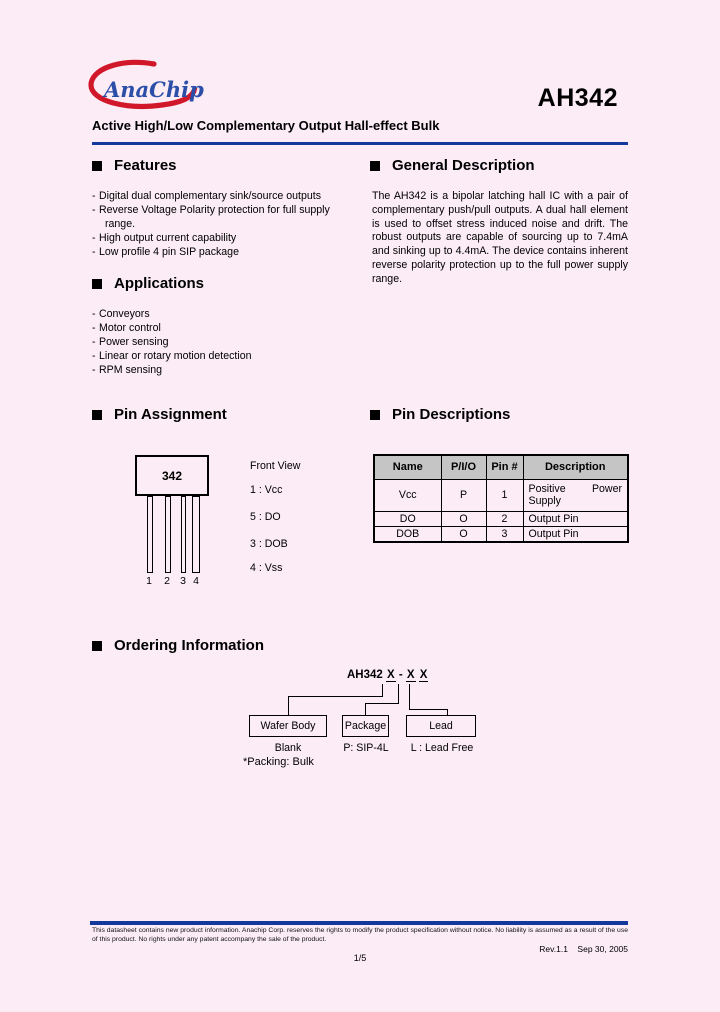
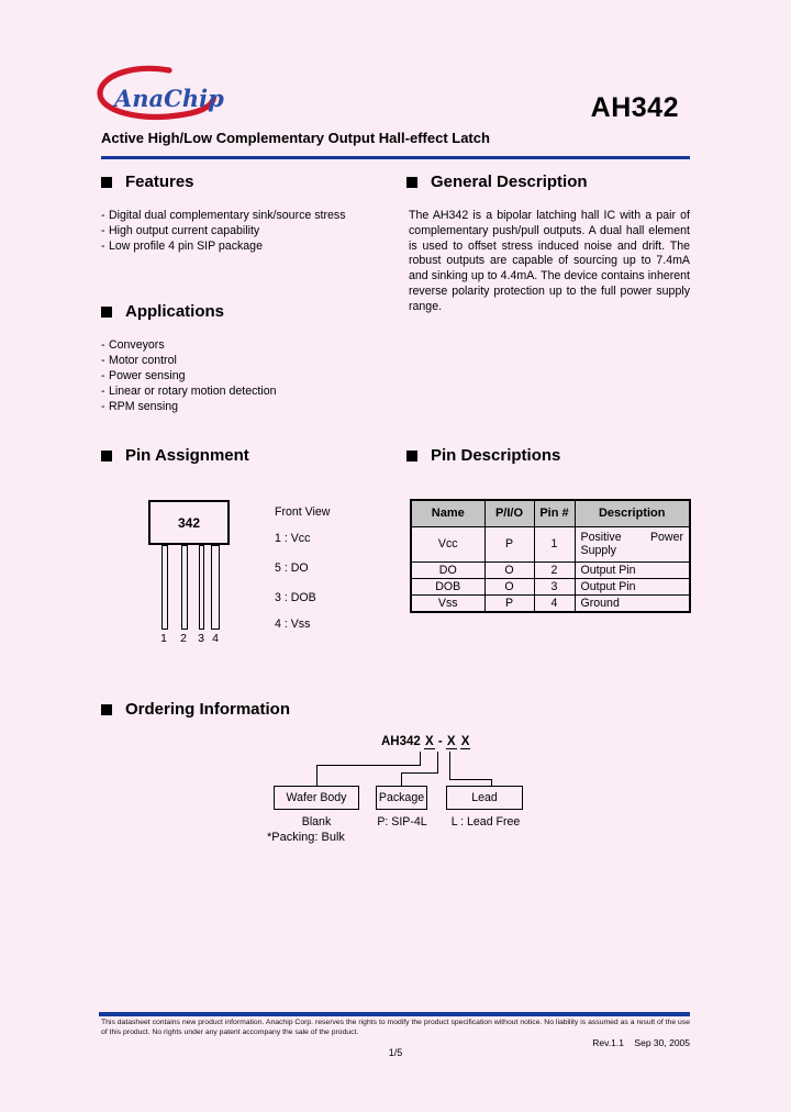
  AnaChip
  AH342
- Active High/Low Complementary Output Hall-effect Bulk
+ Active High/Low Complementary Output Hall-effect Latch
  Features
- - Digital dual complementary sink/source outputs
+ - Digital dual complementary sink/source stress
- - Reverse Voltage Polarity protection for full supply range.
  - High output current capability
  - Low profile 4 pin SIP package
  Applications
  - Conveyors
  - Motor control
  - Power sensing
  - Linear or rotary motion detection
  - RPM sensing
  General Description
  The AH342 is a bipolar latching hall IC with a pair of complementary push/pull outputs. A dual hall element is used to offset stress induced noise and drift. The robust outputs are capable of sourcing up to 7.4mA and sinking up to 4.4mA. The device contains inherent reverse polarity protection up to the full power supply range.
  Pin Assignment
  342
  1
  2
  3
  4
  Front View
  1 : Vcc
  5 : DO
  3 : DOB
  4 : Vss
  Pin Descriptions
  Name	P/I/O	Pin #	Description
  Vcc	P	1	Positive Power Supply
  DO	O	2	Output Pin
  DOB	O	3	Output Pin
+ Vss	P	4	Ground
  Ordering Information
  AH342 X - X X
  Wafer Body
  Package
  Lead
  Blank
  P: SIP-4L
  L : Lead Free
  *Packing: Bulk
  Rev.1.1 Sep 30, 2005
  1/5
